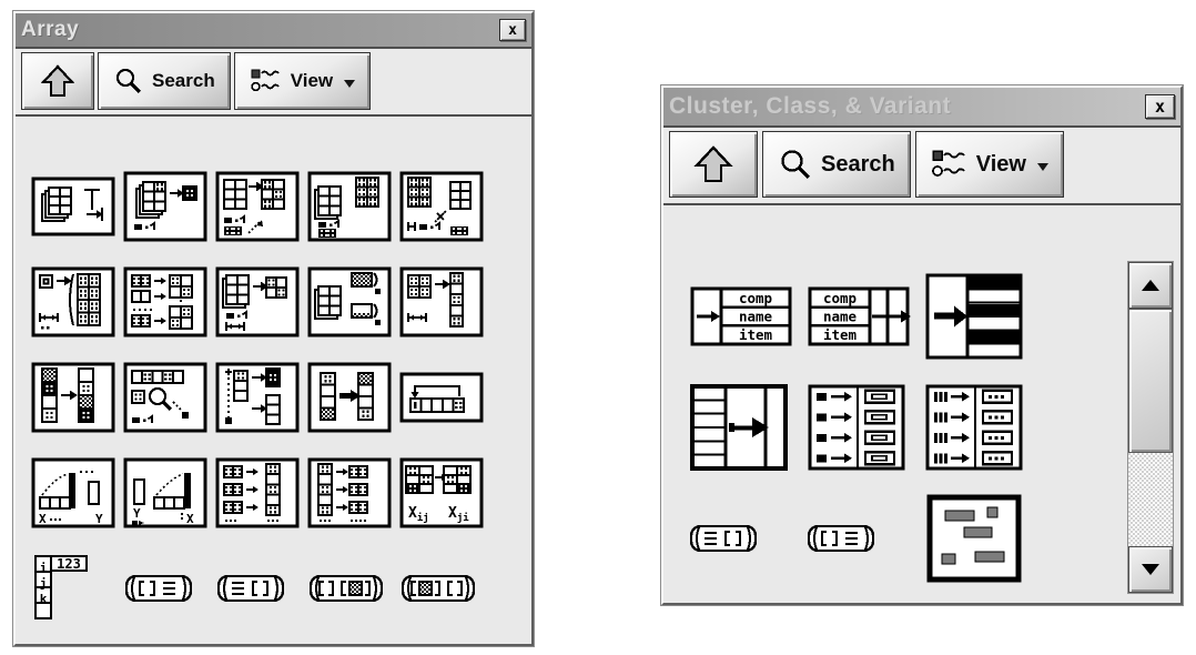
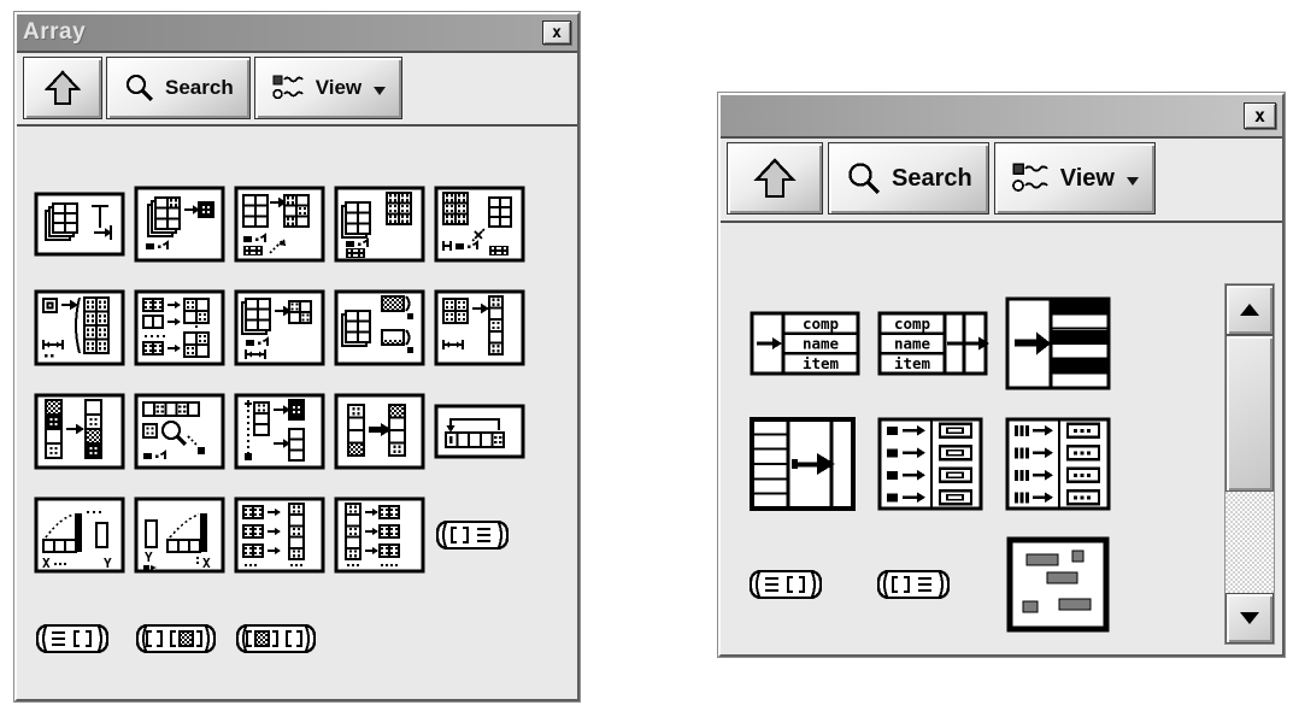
  Array
  x
  Search
  View
  X
  Y
  Y
  X
- Xij
- Xji
- i
- j
- k
- 123
- Cluster, Class, & Variant
  x
  Search
  View
  comp
  name
  item
  comp
  name
  item
